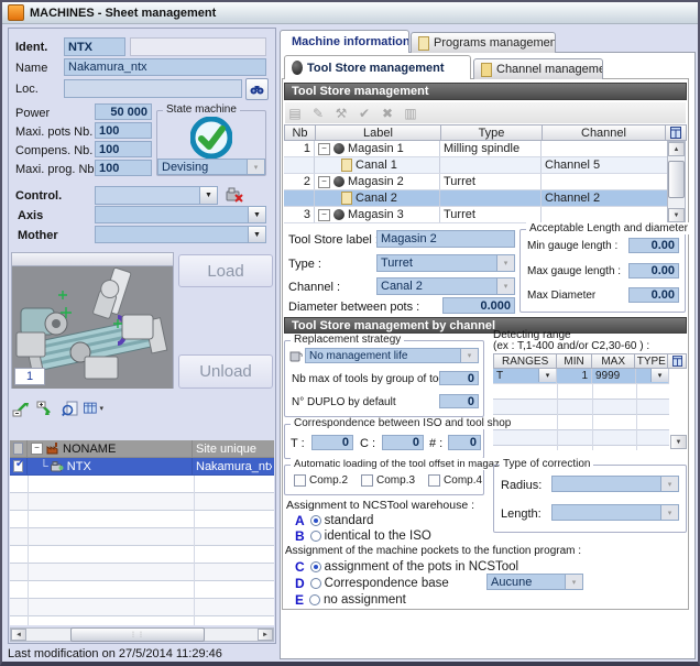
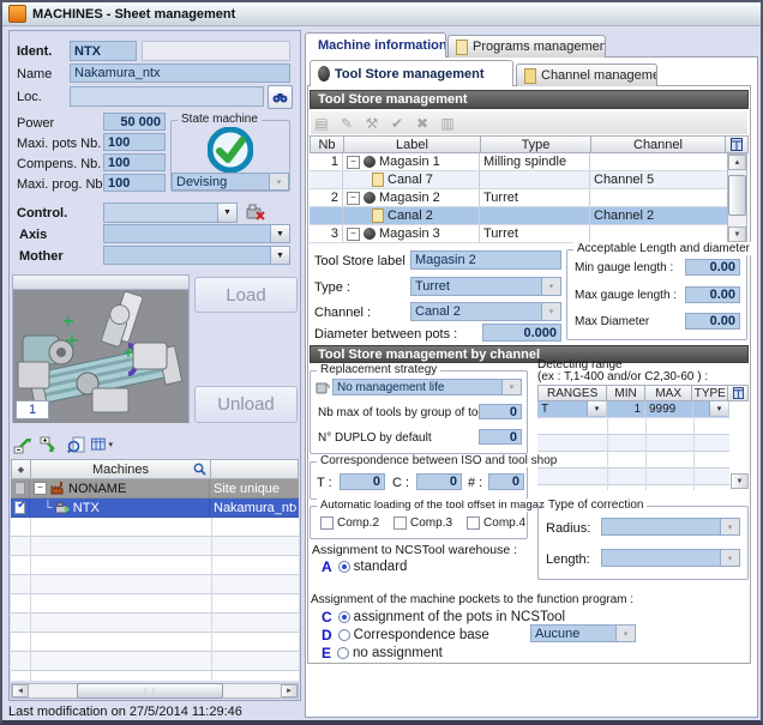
  MACHINES - Sheet management
  Ident.
  NTX
  Name
  Nakamura_ntx
  Loc.
  Power
  50 000
  Maxi. pots Nb.
  100
  Compens. Nb.
  100
  Maxi. prog. Nb
  100
  State machine
  Devising
  Control.
  Axis
  Mother
  1
  Load
  Unload
+ Machines
  −
  NONAME
  Site unique
  ✔
  └
  NTX
  Nakamura_ntx
  Last modification on 27/5/2014 11:29:46
  Machine information
  Programs managemen
  Tool Store management
  Channel managem
  Tool Store management
  ▤
  ✎
  ⚒
  ✔
  ✖
  ▥
  Nb
  Label
  Type
  Channel
  1
  −
  Magasin 1
  Milling spindle
- Canal 1
+ Canal 7
  Channel 5
  2
  −
  Magasin 2
  Turret
  Canal 2
  Channel 2
  3
  −
  Magasin 3
  Turret
  Tool Store label
  Magasin 2
  Type :
  Turret
  Channel :
  Canal 2
  Diameter between pots :
  0.000
  Acceptable Length and diameter
  Min gauge length :
  0.00
  Max gauge length :
  0.00
  Max Diameter
  0.00
  Tool Store management by channel
  Replacement strategy
  No management life
  Nb max of tools by group of to
  0
  N° DUPLO by default
  0
  Detecting range
  (ex : T,1-400 and/or C2,30-60 ) :
  RANGES
  MIN
  MAX
  TYPE
  T
  1
  9999
  Correspondence between ISO and tool shop
  T :
  0
  C :
  0
  # :
  0
  Automatic loading of the tool offset in magaz
  Comp.2
  Comp.3
  Comp.4
  Type of correction
  Radius:
  Length:
  Assignment to NCSTool warehouse :
  A
  standard
- B
- identical to the ISO
  Assignment of the machine pockets to the function program :
  C
  assignment of the pots in NCSTool
  D
  Correspondence base
  Aucune
  E
  no assignment
